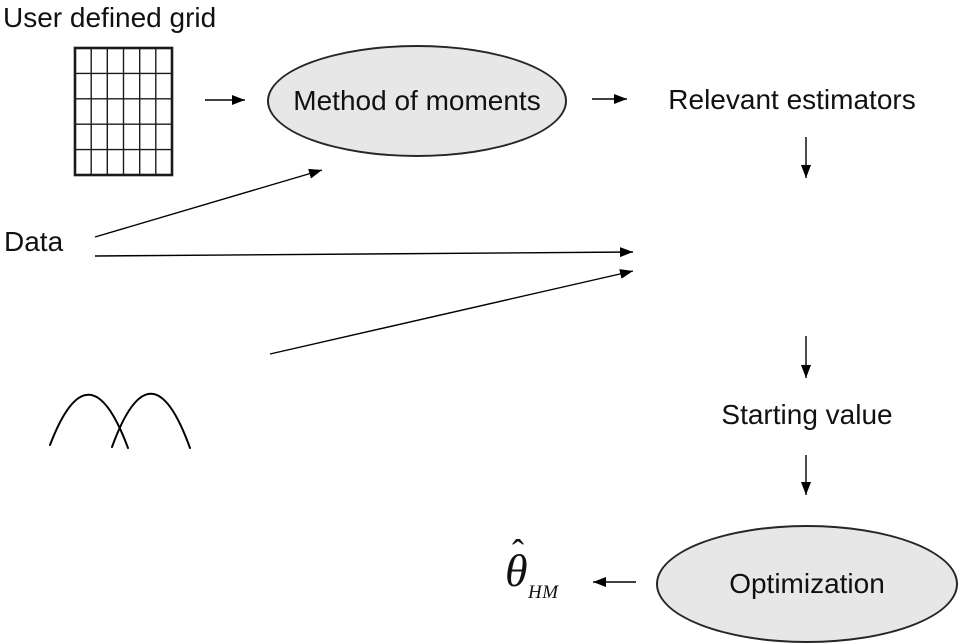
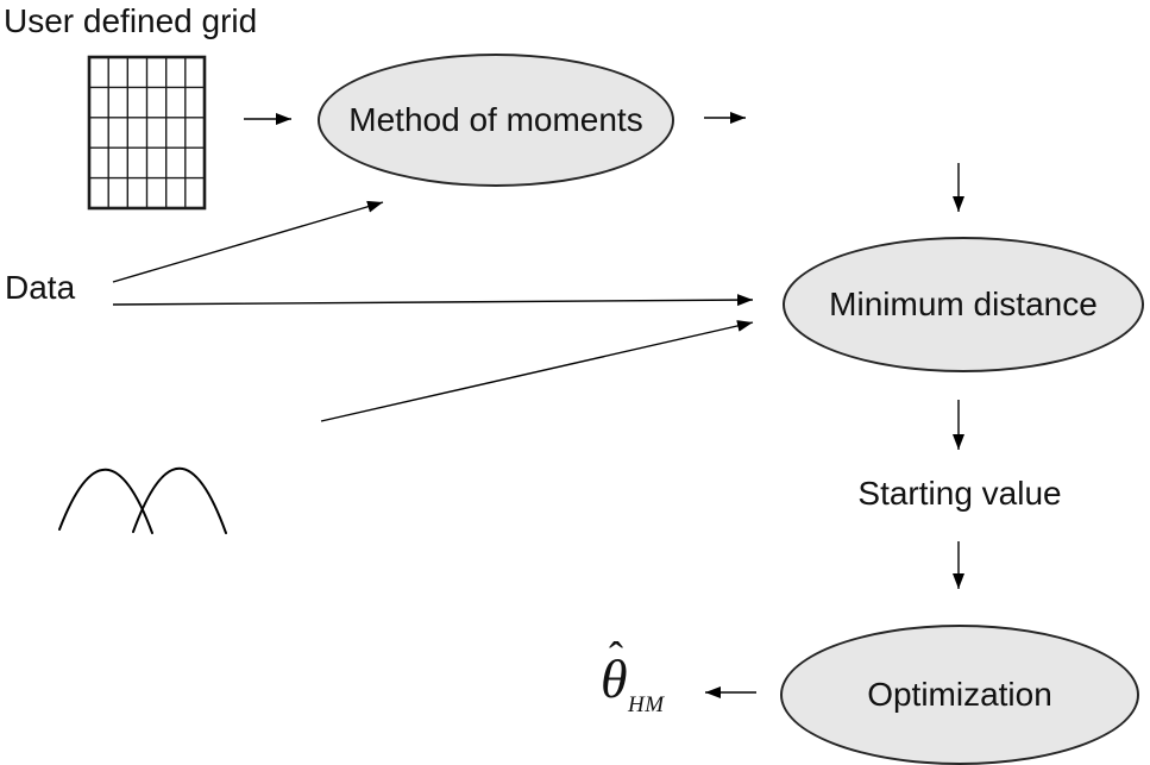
  User defined grid
- Relevant estimators
  Data
  Starting value
  Method of moments
+ Minimum distance
  Optimization
  ˆ
  θ
  HM
